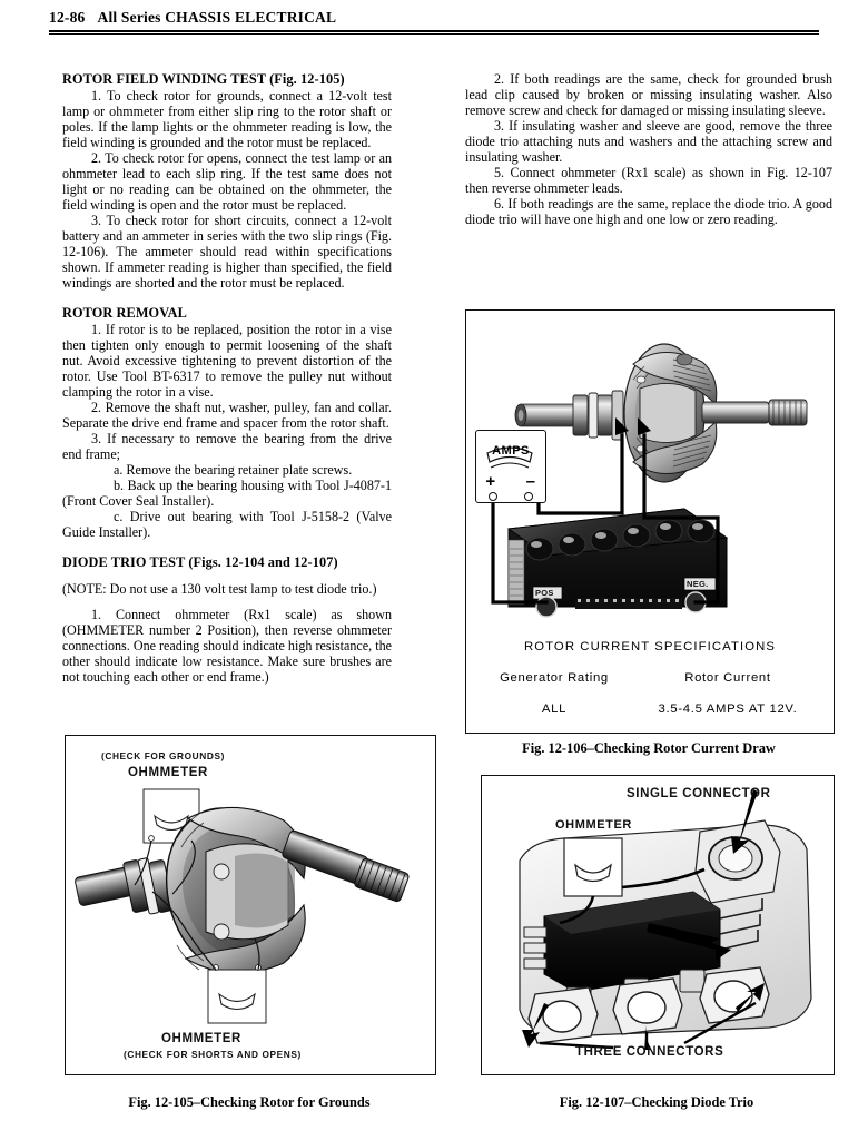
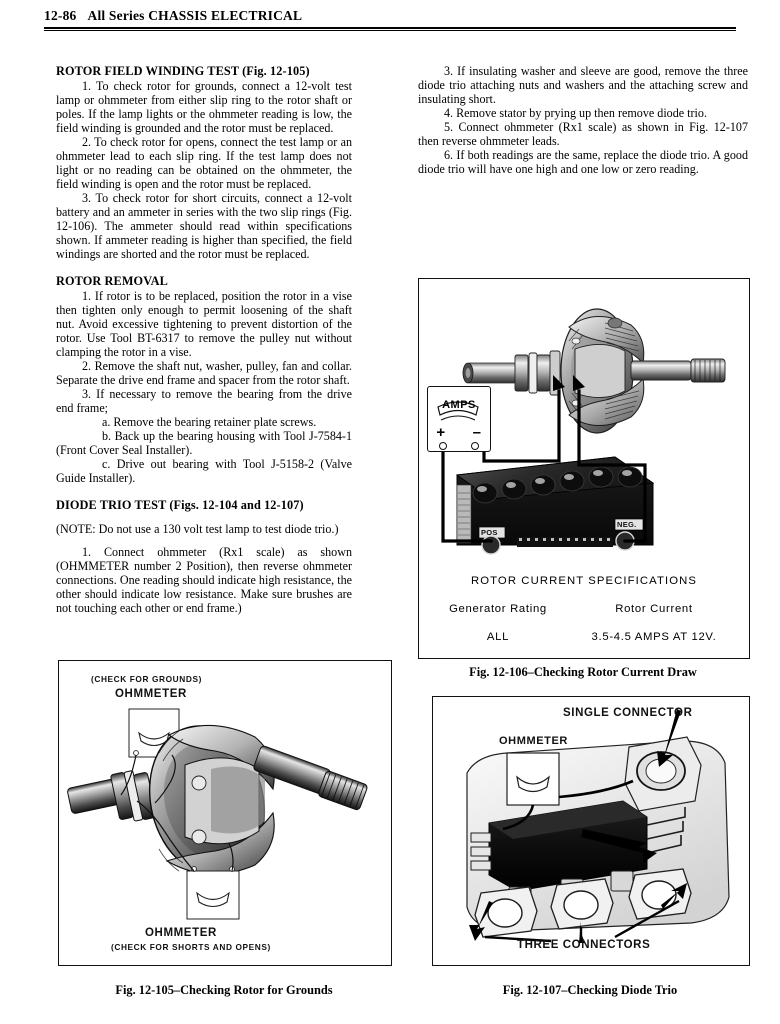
  12-86 All Series CHASSIS ELECTRICAL
  ROTOR FIELD WINDING TEST (Fig. 12-105)
  1. To check rotor for grounds, connect a 12-volt test lamp or ohmmeter from either slip ring to the rotor shaft or poles. If the lamp lights or the ohmmeter reading is low, the field winding is grounded and the rotor must be replaced.
- 2. To check rotor for opens, connect the test lamp or an ohmmeter lead to each slip ring. If the test same does not light or no reading can be obtained on the ohmmeter, the field winding is open and the rotor must be replaced.
+ 2. To check rotor for opens, connect the test lamp or an ohmmeter lead to each slip ring. If the test lamp does not light or no reading can be obtained on the ohmmeter, the field winding is open and the rotor must be replaced.
  3. To check rotor for short circuits, connect a 12-volt battery and an ammeter in series with the two slip rings (Fig. 12-106). The ammeter should read within specifications shown. If ammeter reading is higher than specified, the field windings are shorted and the rotor must be replaced.
  ROTOR REMOVAL
  1. If rotor is to be replaced, position the rotor in a vise then tighten only enough to permit loosening of the shaft nut. Avoid excessive tightening to prevent distortion of the rotor. Use Tool BT-6317 to remove the pulley nut without clamping the rotor in a vise.
  2. Remove the shaft nut, washer, pulley, fan and collar. Separate the drive end frame and spacer from the rotor shaft.
  3. If necessary to remove the bearing from the drive end frame;
  a. Remove the bearing retainer plate screws.
- b. Back up the bearing housing with Tool J-4087-1 (Front Cover Seal Installer).
+ b. Back up the bearing housing with Tool J-7584-1 (Front Cover Seal Installer).
  c. Drive out bearing with Tool J-5158-2 (Valve Guide Installer).
  DIODE TRIO TEST (Figs. 12-104 and 12-107)
  (NOTE: Do not use a 130 volt test lamp to test diode trio.)
  1. Connect ohmmeter (Rx1 scale) as shown (OHMMETER number 2 Position), then reverse ohmmeter connections. One reading should indicate high resistance, the other should indicate low resistance. Make sure brushes are not touching each other or end frame.)
- 2. If both readings are the same, check for grounded brush lead clip caused by broken or missing insulating washer. Also remove screw and check for damaged or missing insulating sleeve.
- 3. If insulating washer and sleeve are good, remove the three diode trio attaching nuts and washers and the attaching screw and insulating washer.
+ 3. If insulating washer and sleeve are good, remove the three diode trio attaching nuts and washers and the attaching screw and insulating short.
+ 4. Remove stator by prying up then remove diode trio.
  5. Connect ohmmeter (Rx1 scale) as shown in Fig. 12-107 then reverse ohmmeter leads.
  6. If both readings are the same, replace the diode trio. A good diode trio will have one high and one low or zero reading.
  AMPS
  +
  –
  POS
  NEG.
  ROTOR CURRENT SPECIFICATIONS
  Generator Rating
  Rotor Current
  ALL
  3.5-4.5 AMPS AT 12V.
  Fig. 12-106–Checking Rotor Current Draw
  (CHECK FOR GROUNDS)
  OHMMETER
  OHMMETER
  (CHECK FOR SHORTS AND OPENS)
  Fig. 12-105–Checking Rotor for Grounds
  SINGLE CONNECTR
  OHMMETER
  THREE CONNECTORS
  Fig. 12-107–Checking Diode Trio
